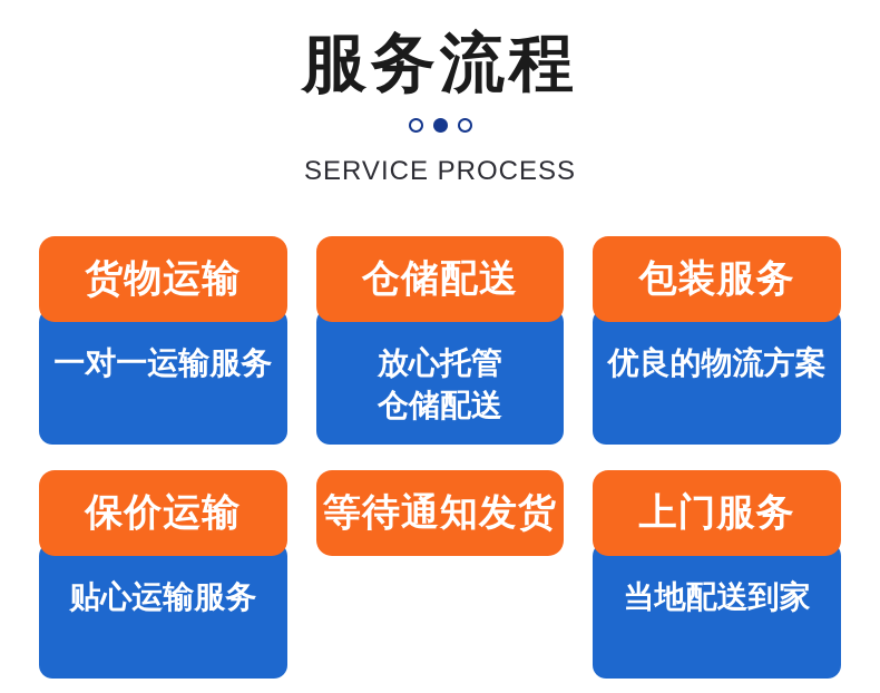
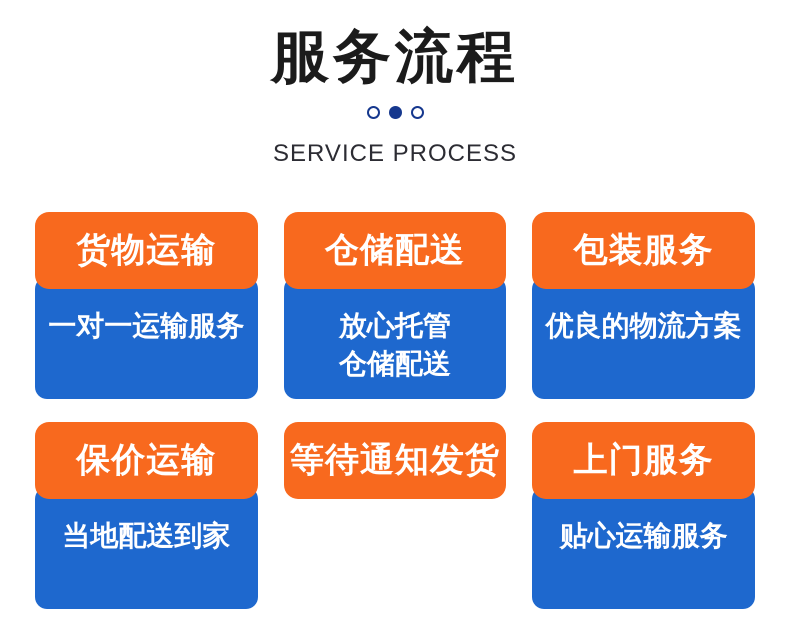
  服务流程
  SERVICE PROCESS
  货物运输
  一对一运输服务
  仓储配送
  放心托管
  仓储配送
  包装服务
  优良的物流方案
  保价运输
- 贴心运输服务
+ 当地配送到家
  等待通知发货
  上门服务
- 当地配送到家
+ 贴心运输服务
